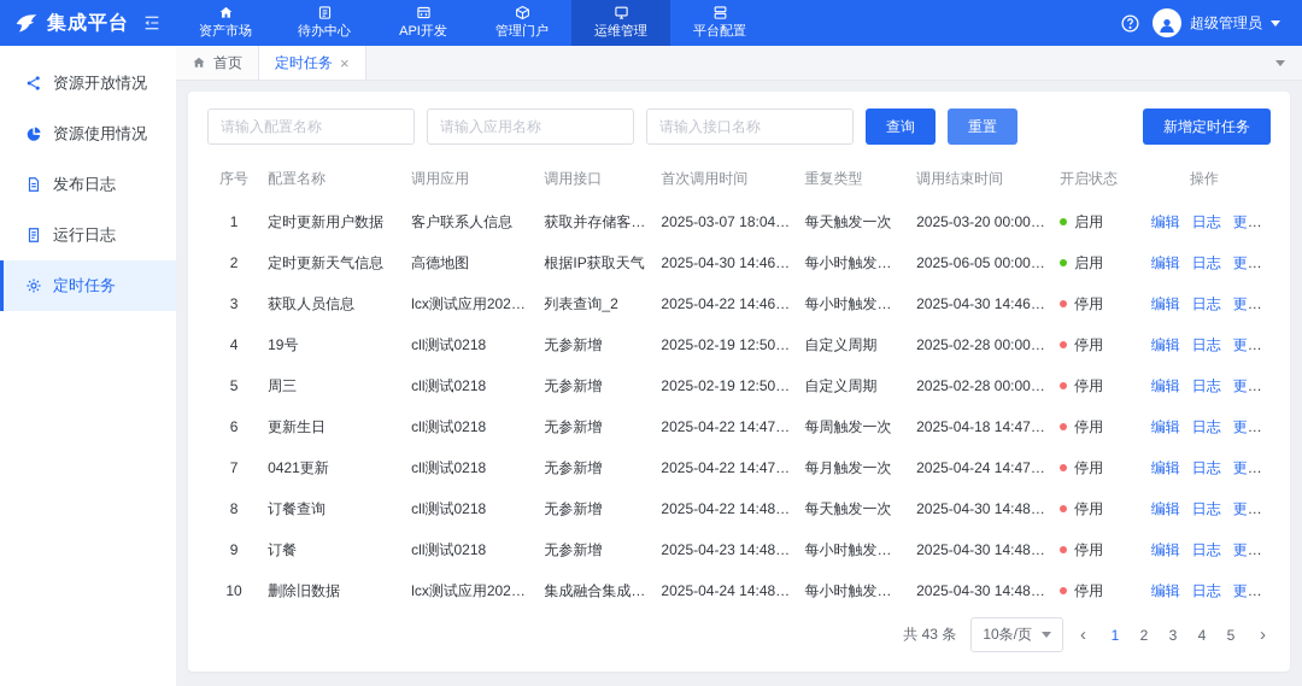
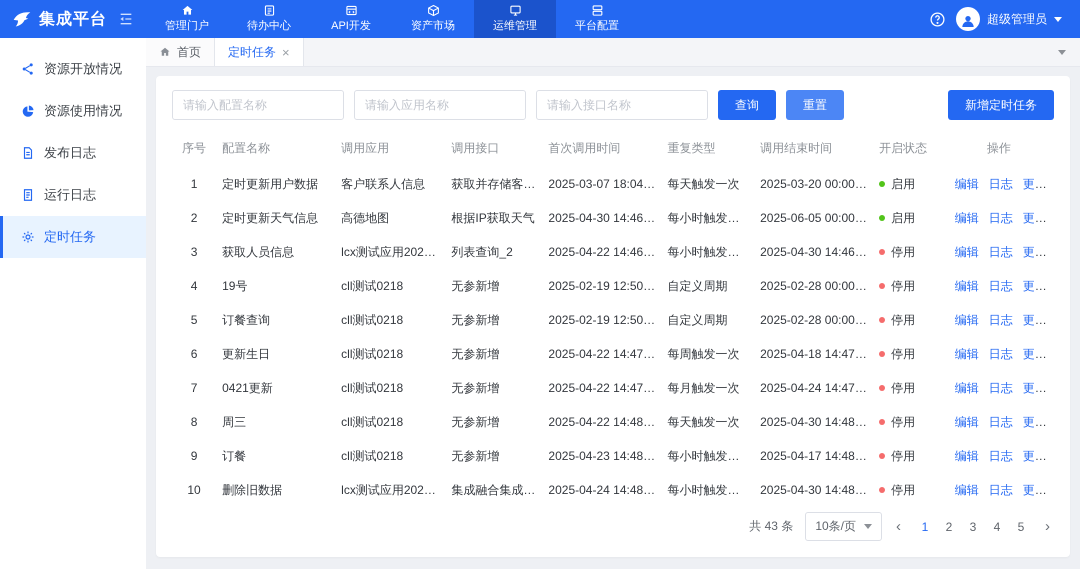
  集成平台
- 资产市场
+ 管理门户
  待办中心
  API开发
- 管理门户
+ 资产市场
  运维管理
  平台配置
  超级管理员
  资源开放情况
  资源使用情况
  发布日志
  运行日志
  定时任务
  首页
  定时任务
  ×
  请输入配置名称
  请输入应用名称
  请输入接口名称
  查询
  重置
  新增定时任务
  序号	配置名称	调用应用	调用接口	首次调用时间	重复类型	调用结束时间	开启状态	操作
  1	定时更新用户数据	客户联系人信息	获取并存储客户联	2025-03-07 18:04:29	每天触发一次	2025-03-20 00:00:00	启用	编辑 日志 更多
  2	定时更新天气信息	高德地图	根据IP获取天气	2025-04-30 14:46:11	每小时触发一次	2025-06-05 00:00:00	启用	编辑 日志 更多
  3	获取人员信息	lcx测试应用202502	列表查询_2	2025-04-22 14:46:44	每小时触发一次	2025-04-30 14:46:52	停用	编辑 日志 更多
  4	19号	cll测试0218	无参新增	2025-02-19 12:50:55	自定义周期	2025-02-28 00:00:00	停用	编辑 日志 更多
- 5	周三	cll测试0218	无参新增	2025-02-19 12:50:21	自定义周期	2025-02-28 00:00:00	停用	编辑 日志 更多
+ 5	订餐查询	cll测试0218	无参新增	2025-02-19 12:50:21	自定义周期	2025-02-28 00:00:00	停用	编辑 日志 更多
  6	更新生日	cll测试0218	无参新增	2025-04-22 14:47:12	每周触发一次	2025-04-18 14:47:16	停用	编辑 日志 更多
  7	0421更新	cll测试0218	无参新增	2025-04-22 14:47:50	每月触发一次	2025-04-24 14:47:55	停用	编辑 日志 更多
- 8	订餐查询	cll测试0218	无参新增	2025-04-22 14:48:13	每天触发一次	2025-04-30 14:48:17	停用	编辑 日志 更多
+ 8	周三	cll测试0218	无参新增	2025-04-22 14:48:13	每天触发一次	2025-04-30 14:48:17	停用	编辑 日志 更多
- 9	订餐	cll测试0218	无参新增	2025-04-23 14:48:29	每小时触发一次	2025-04-30 14:48:34	停用	编辑 日志 更多
+ 9	订餐	cll测试0218	无参新增	2025-04-23 14:48:29	每小时触发一次	2025-04-17 14:48:34	停用	编辑 日志 更多
  10	删除旧数据	lcx测试应用202502	集成融合集成平台	2025-04-24 14:48:48	每小时触发一次	2025-04-30 14:48:54	停用	编辑 日志 更多
  共 43 条
  10条/页
  ‹
  1
  2
  3
  4
  5
  ›
